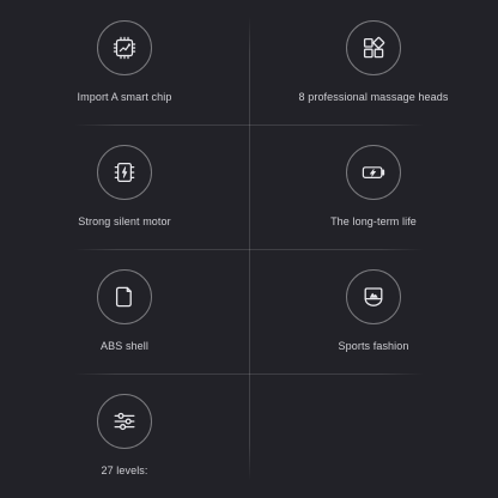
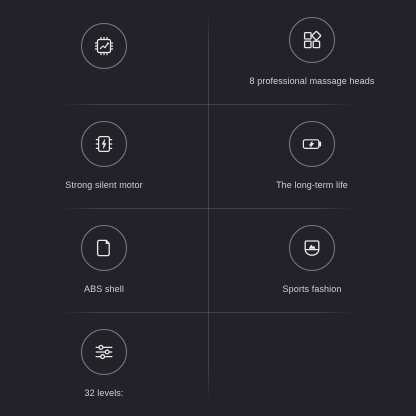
- Import A smart chip
  8 professional massage heads
  Strong silent motor
  The long-term life
  ABS shell
  Sports fashion
- 27 levels:
+ 32 levels:
